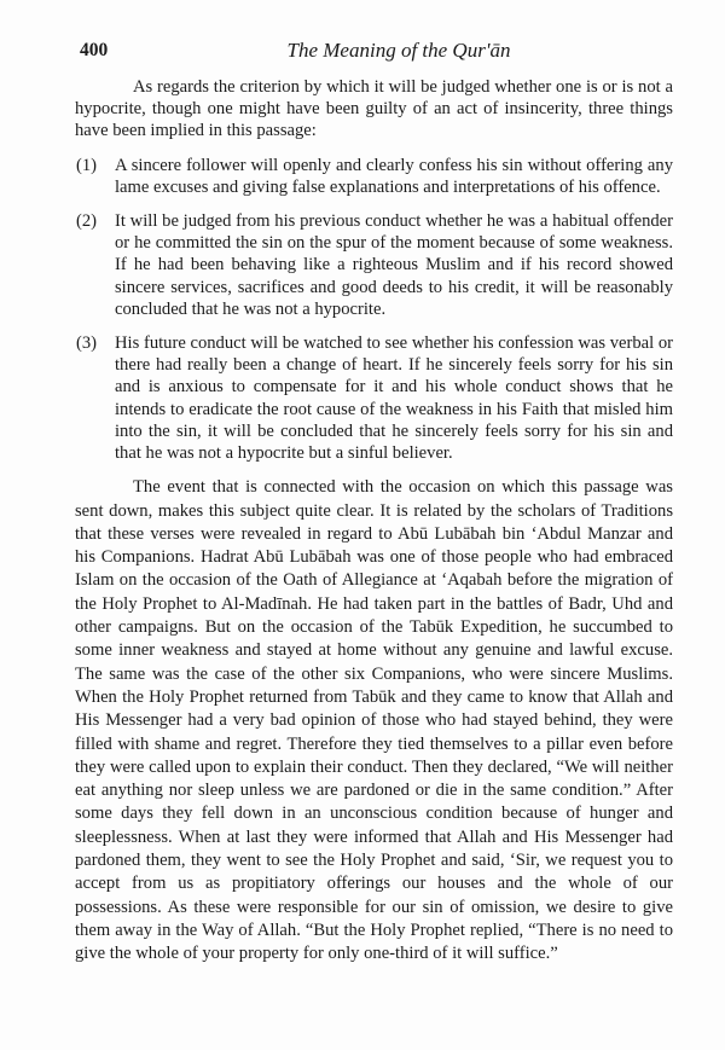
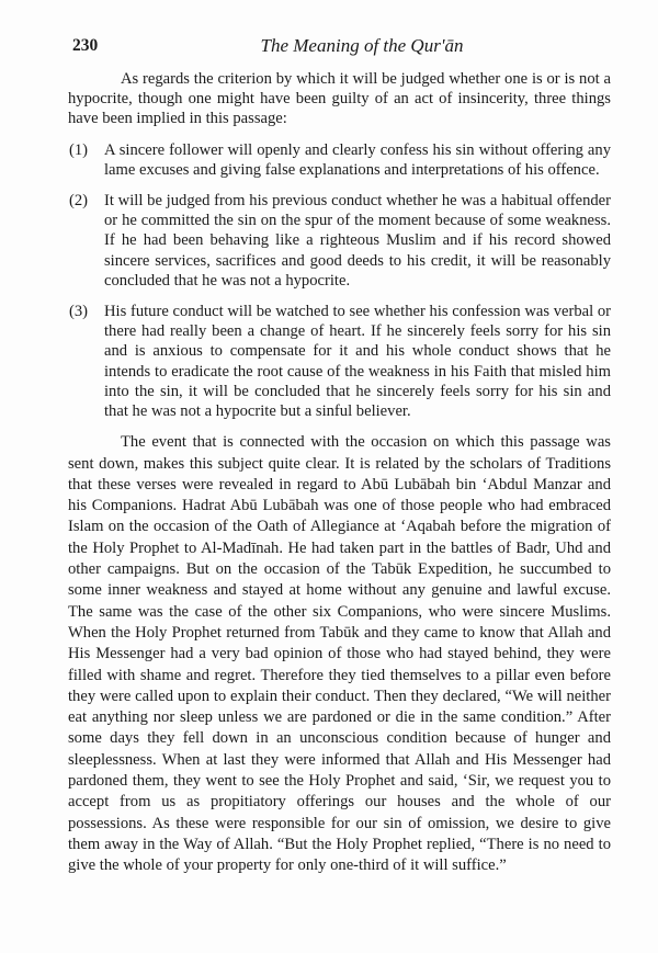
- 400
+ 230
  The Meaning of the Qur'ān
  As regards the criterion by which it will be judged whether one is or is not a hypocrite, though one might have been guilty of an act of insincerity, three things have been implied in this passage:
  (1)
  A sincere follower will openly and clearly confess his sin without offering any lame excuses and giving false explanations and interpretations of his offence.
  (2)
  It will be judged from his previous conduct whether he was a habitual offender or he committed the sin on the spur of the moment because of some weakness. If he had been behaving like a righteous Muslim and if his record showed sincere services, sacrifices and good deeds to his credit, it will be reasonably concluded that he was not a hypocrite.
  (3)
  His future conduct will be watched to see whether his confession was verbal or there had really been a change of heart. If he sincerely feels sorry for his sin and is anxious to compensate for it and his whole conduct shows that he intends to eradicate the root cause of the weakness in his Faith that misled him into the sin, it will be concluded that he sincerely feels sorry for his sin and that he was not a hypocrite but a sinful believer.
  The event that is connected with the occasion on which this passage was sent down, makes this subject quite clear. It is related by the scholars of Traditions that these verses were revealed in regard to Abū Lubābah bin ‘Abdul Manzar and his Companions. Hadrat Abū Lubābah was one of those people who had embraced Islam on the occasion of the Oath of Allegiance at ‘Aqabah before the migration of the Holy Prophet to Al-Madīnah. He had taken part in the battles of Badr, Uhd and other campaigns. But on the occasion of the Tabūk Expedition, he succumbed to some inner weakness and stayed at home without any genuine and lawful excuse. The same was the case of the other six Companions, who were sincere Muslims. When the Holy Prophet returned from Tabūk and they came to know that Allah and His Messenger had a very bad opinion of those who had stayed behind, they were filled with shame and regret. Therefore they tied themselves to a pillar even before they were called upon to explain their conduct. Then they declared, “We will neither eat anything nor sleep unless we are pardoned or die in the same condition.” After some days they fell down in an unconscious condition because of hunger and sleeplessness. When at last they were informed that Allah and His Messenger had pardoned them, they went to see the Holy Prophet and said, ‘Sir, we request you to accept from us as propitiatory offerings our houses and the whole of our possessions. As these were responsible for our sin of omission, we desire to give them away in the Way of Allah. “But the Holy Prophet replied, “There is no need to give the whole of your property for only one-third of it will suffice.”
